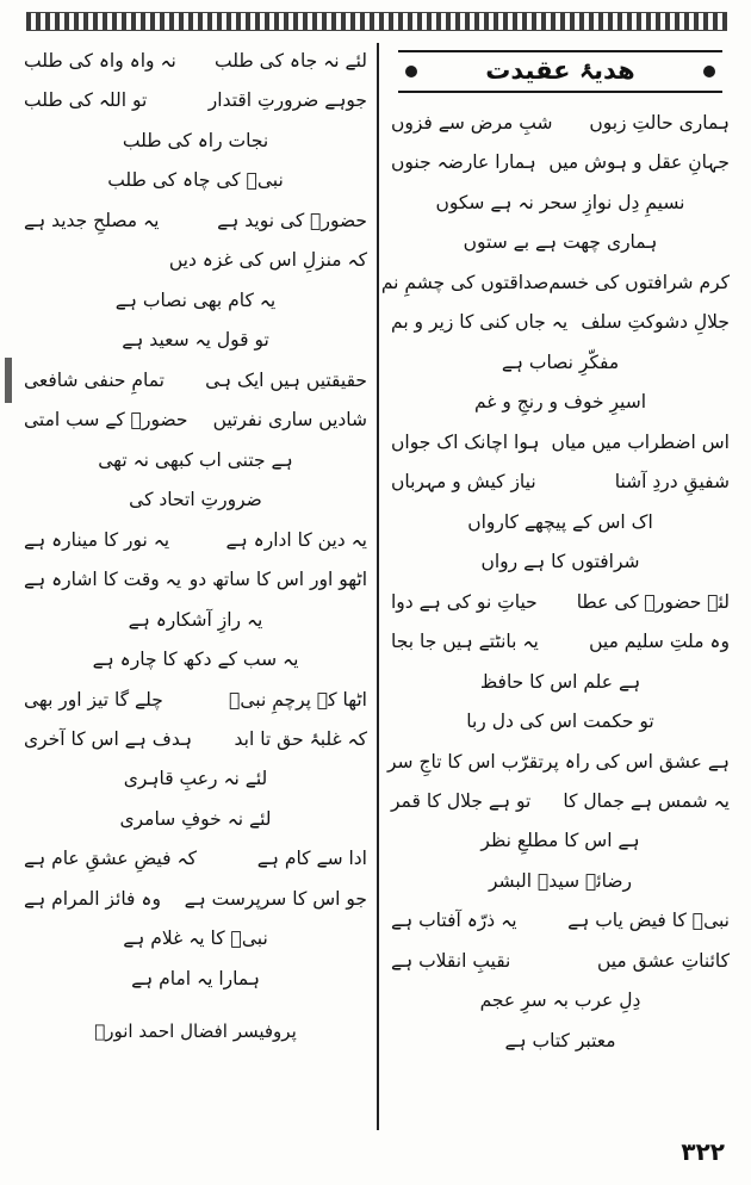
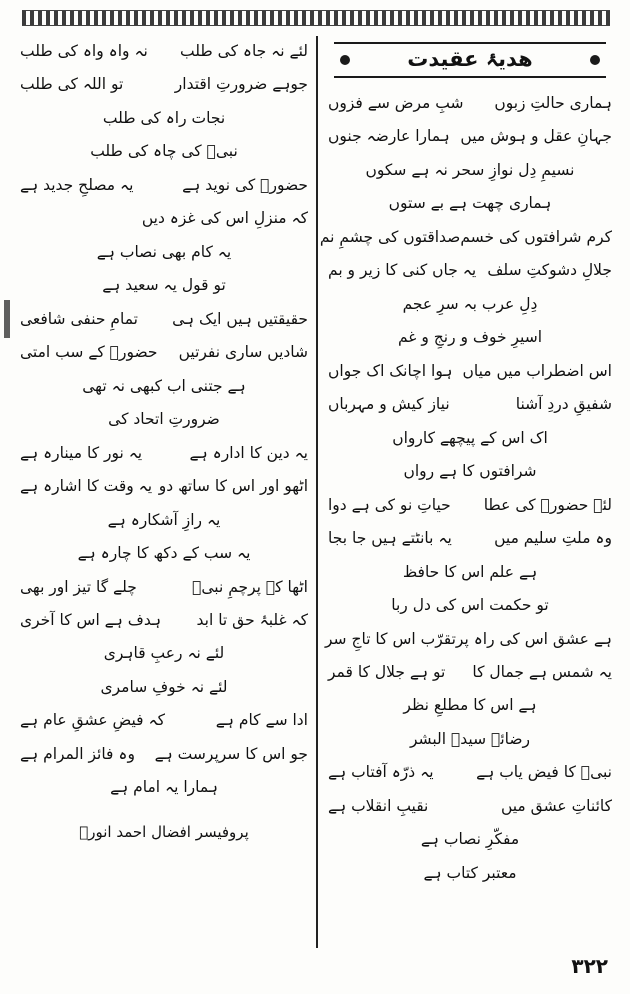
  ھدیۂ عقیدت
  ہماری حالتِ زبوں
  شبِ مرض سے فزوں
  جہانِ عقل و ہوش میں
  ہمارا عارضہ جنوں
  نسیمِ دِل نوازِ سحر نہ ہے سکوں
  ہماری چھت ہے بے ستوں
  کرم شرافتوں کی خسم
  صداقتوں کی چشمِ نم
  جلالِ دشوکتِ سلف
  یہ جاں کنی کا زیر و بم
- مفکّرِ نصاب ہے
+ دِلِ عرب بہ سرِ عجم
  اسیرِ خوف و رنجِ و غم
  اس اضطراب میں میاں
  ہوا اچانک اک جواں
  شفیقِ دردِ آشنا
  نیاز کیش و مہرباں
  اک اس کے پیچھے کارواں
  شرافتوں کا ہے رواں
  لئے حضورؐ کی عطا
  حیاتِ نو کی ہے دوا
  وہ ملتِ سلیم میں
  یہ بانٹتے ہیں جا بجا
  ہے علم اس کا حافظ
  تو حکمت اس کی دل ربا
  ہے عشق اس کی راہ پر
  تقرّب اس کا تاجِ سر
  یہ شمس ہے جمال کا
  تو ہے جلال کا قمر
  ہے اس کا مطلعِ نظر
  رضائے سیدؐ البشر
  نبیؐ کا فیض یاب ہے
  یہ ذرّہ آفتاب ہے
  کائناتِ عشق میں
  نقیبِ انقلاب ہے
- دِلِ عرب بہ سرِ عجم
+ مفکّرِ نصاب ہے
  معتبر کتاب ہے
  لئے نہ جاہ کی طلب
  نہ واہ واہ کی طلب
  جوہے ضرورتِ اقتدار
  تو اللہ کی طلب
  نجات راہ کی طلب
  نبیؐ کی چاہ کی طلب
  حضورؐ کی نوید ہے
  یہ مصلحِ جدید ہے
  کہ منزلِ اس کی غزہ دیں
  یہ کام بھی نصاب ہے
  تو قول یہ سعید ہے
  حقیقتیں ہیں ایک ہی
  تمامِ حنفی شافعی
  شادیں ساری نفرتیں
  حضورؐ کے سب امتی
  ہے جتنی اب کبھی نہ تھی
  ضرورتِ اتحاد کی
  یہ دین کا ادارہ ہے
  یہ نور کا مینارہ ہے
  اٹھو اور اس کا ساتھ دو
  یہ وقت کا اشارہ ہے
  یہ رازِ آشکارہ ہے
  یہ سب کے دکھ کا چارہ ہے
  اٹھا کے پرچمِ نبیؐ
  چلے گا تیز اور بھی
  کہ غلبۂ حق تا ابد
  ہدف ہے اس کا آخری
  لئے نہ رعبِ قاہری
  لئے نہ خوفِ سامری
  ادا سے کام ہے
  کہ فیضِ عشقِ عام ہے
  جو اس کا سرپرست ہے
  وہ فائز المرام ہے
- نبیؐ کا یہ غلام ہے
  ہمارا یہ امام ہے
  پروفیسر افضال احمد انورؔ
  ۳۲۲
